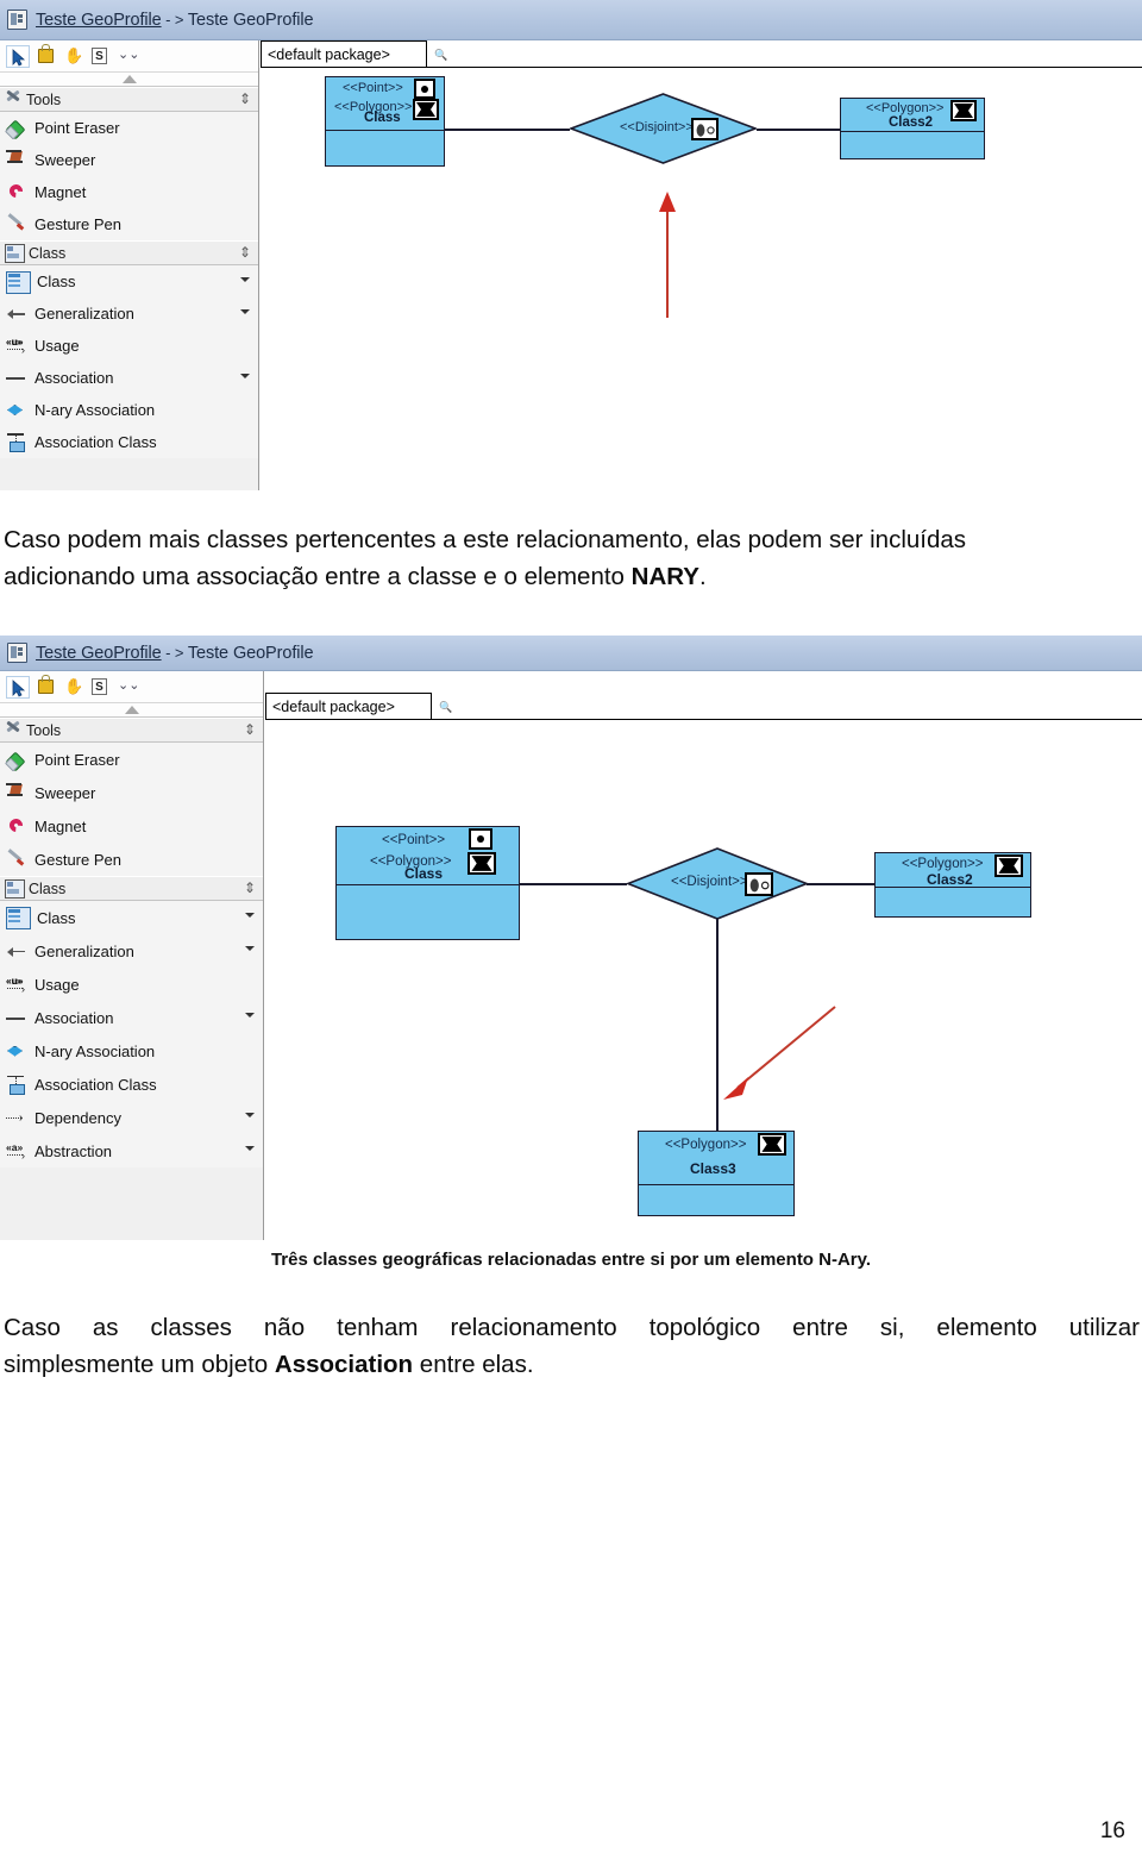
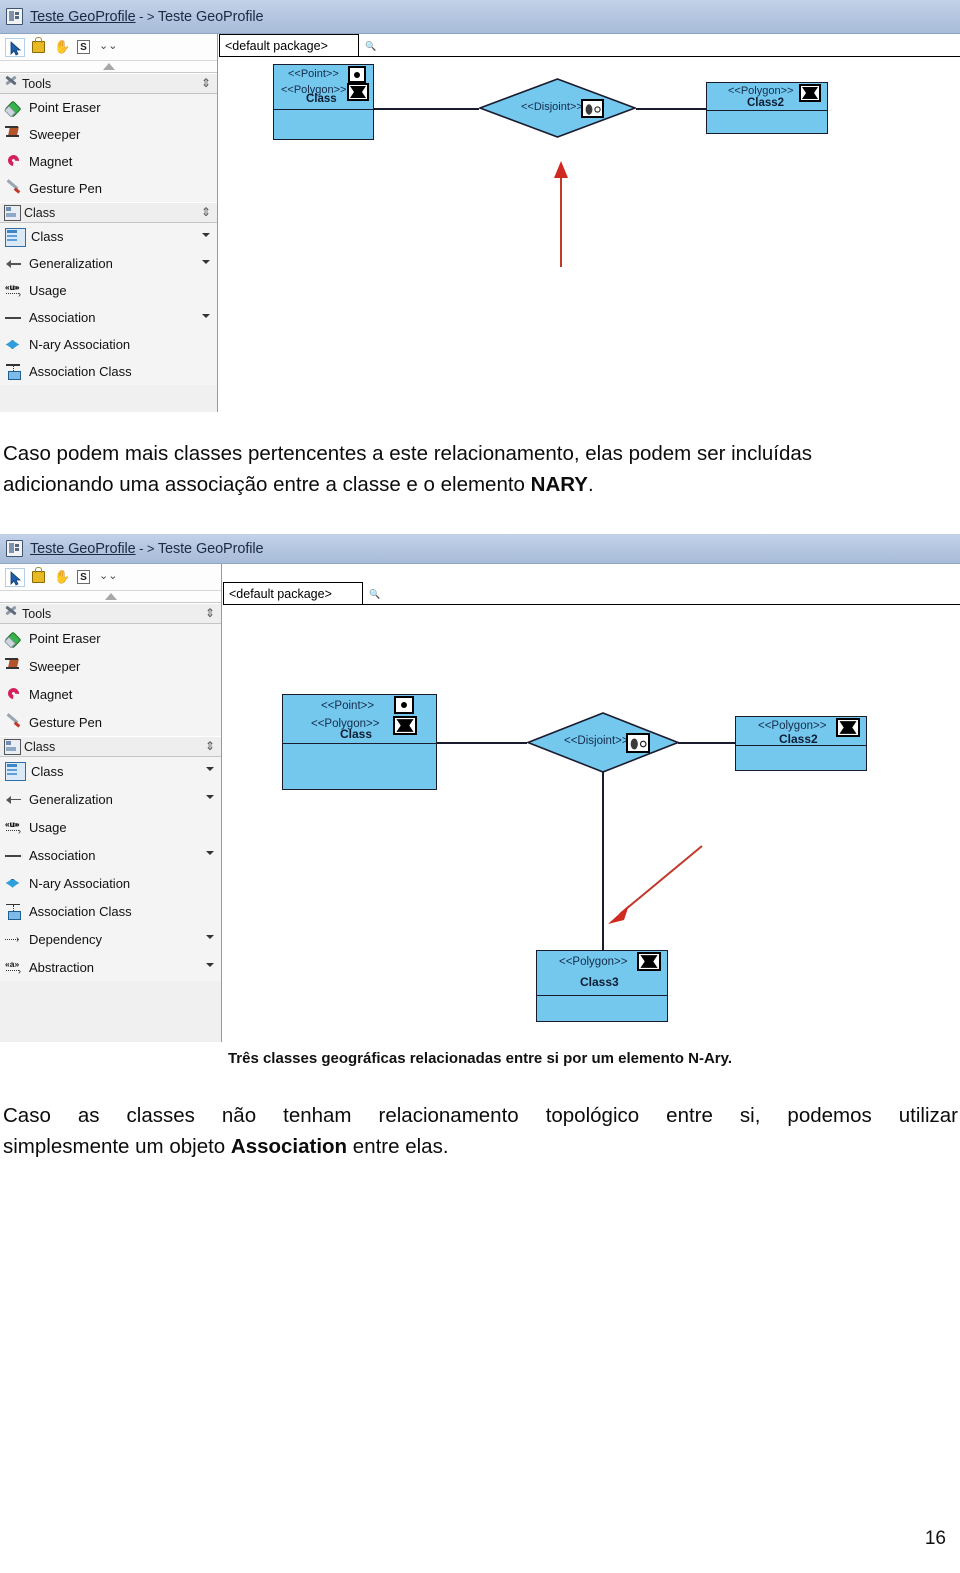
  Teste GeoProfile - > Teste GeoProfile
  ✋
  S
  ⌄⌄
  Tools
  ⇕
  Point Eraser
  Sweeper
  Magnet
  Gesture Pen
  Class
  ⇕
  Class
  Generalization
  «u»
  ›
  Usage
  Association
  N-ary Association
  Association Class
  <default package>
  🔍
  <<Point>>
  <<Polygon>>
  Class
  <<Disjoint>>
  <<Polygon>>
  Class2
  Caso podem mais classes pertencentes a este relacionamento, elas podem ser incluídas
  adicionando uma associação entre a classe e o elemento NARY.
  Teste GeoProfile - > Teste GeoProfile
  ✋
  S
  ⌄⌄
  Tools
  ⇕
  Point Eraser
  Sweeper
  Magnet
  Gesture Pen
  Class
  ⇕
  Class
  Generalization
  «u»
  ›
  Usage
  Association
  N-ary Association
  Association Class
  ›
  Dependency
  «a»
  ›
  Abstraction
  <default package>
  🔍
  <<Point>>
  <<Polygon>>
  Class
  <<Disjoint>
  <<Polygon>>
  Class2
  <<Polygon>>
  Class3
  Três classes geográficas relacionadas entre si por um elemento N-Ary.
- Caso as classes não tenham relacionamento topológico entre si, elemento utilizar
+ Caso as classes não tenham relacionamento topológico entre si, podemos utilizar
  simplesmente um objeto Association entre elas.
  16
